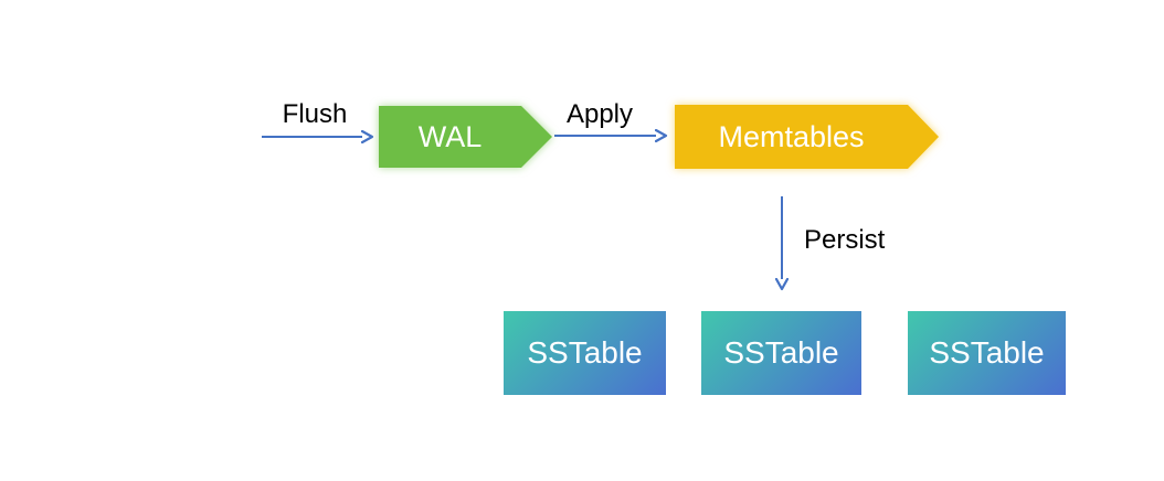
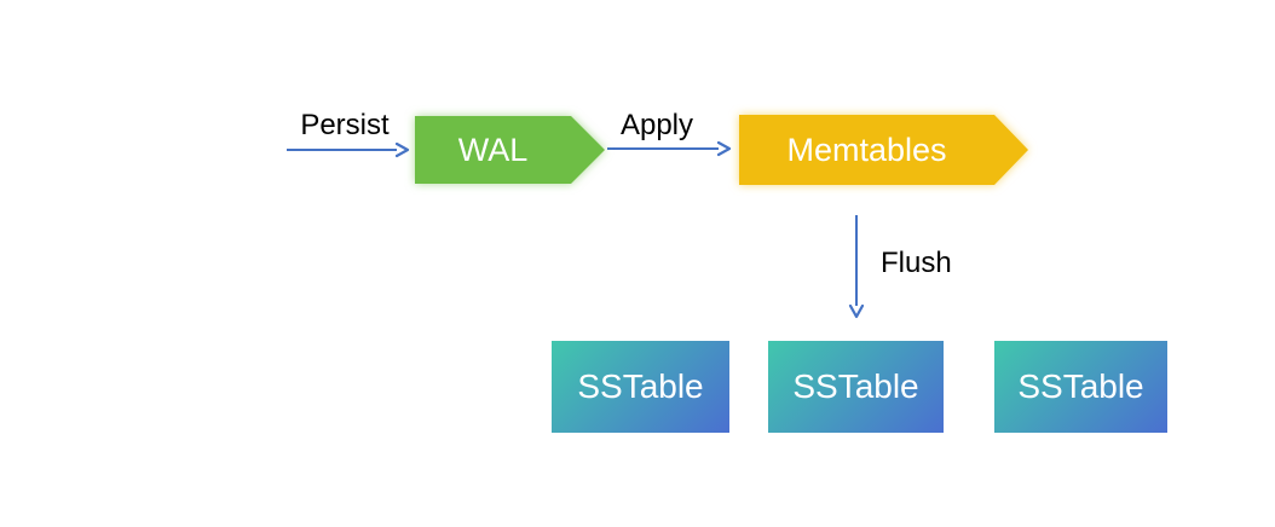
  WAL
  Memtables
- Flush
+ Persist
  Apply
- Persist
+ Flush
  SSTable
  SSTable
  SSTable
